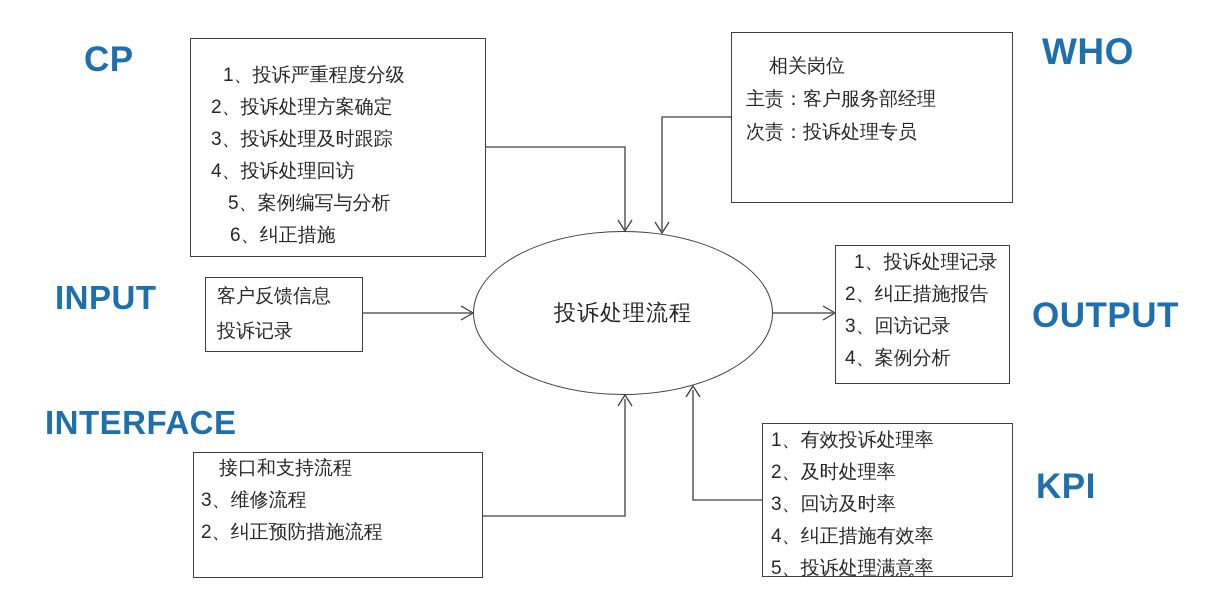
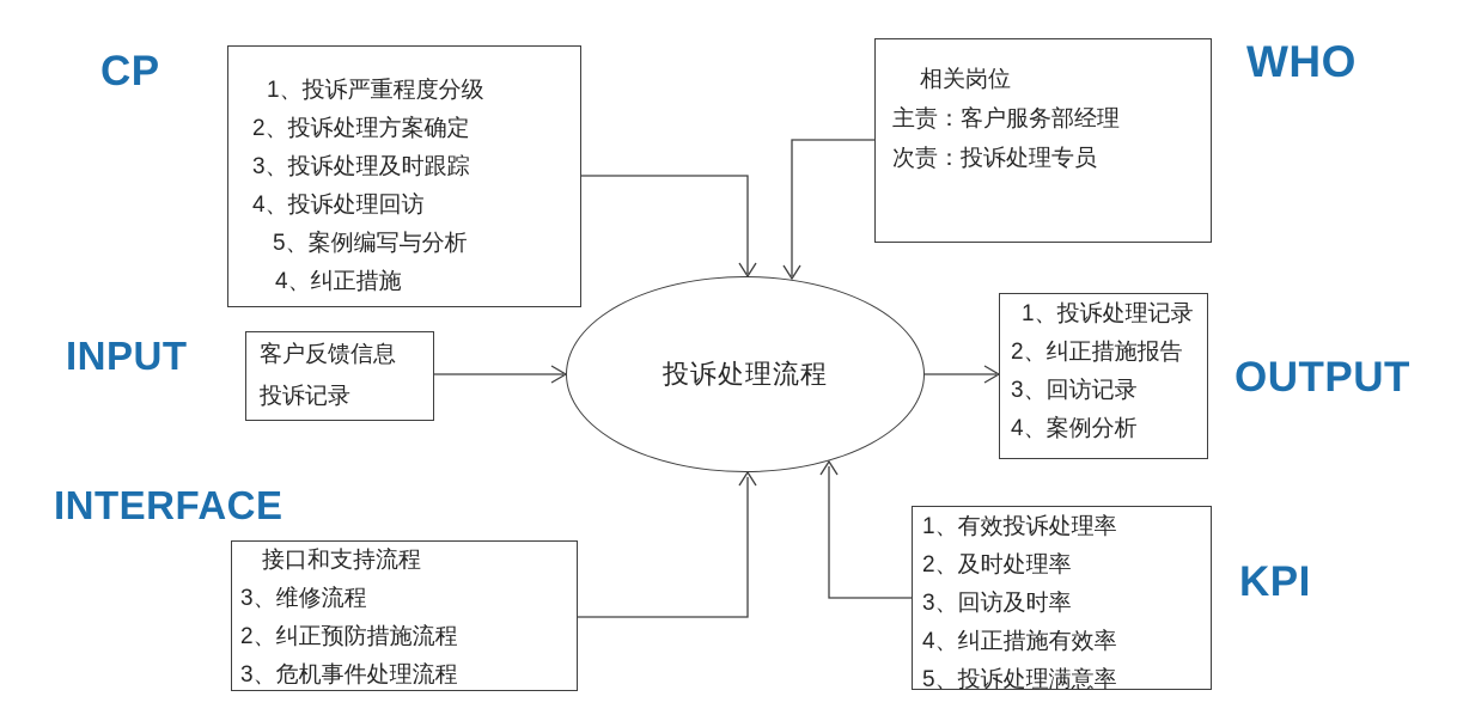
  CP
  WHO
  INPUT
  OUTPUT
  INTERFACE
  KPI
  1、投诉严重程度分级
  2、投诉处理方案确定
  3、投诉处理及时跟踪
  4、投诉处理回访
  5、案例编写与分析
- 6、纠正措施
+ 4、纠正措施
  相关岗位
  主责：客户服务部经理
  次责：投诉处理专员
  客户反馈信息
  投诉记录
  投诉处理流程
  1、投诉处理记录
  2、纠正措施报告
  3、回访记录
  4、案例分析
  接口和支持流程
  3、维修流程
  2、纠正预防措施流程
+ 3、危机事件处理流程
  1、有效投诉处理率
  2、及时处理率
  3、回访及时率
  4、纠正措施有效率
  5、投诉处理满意率
